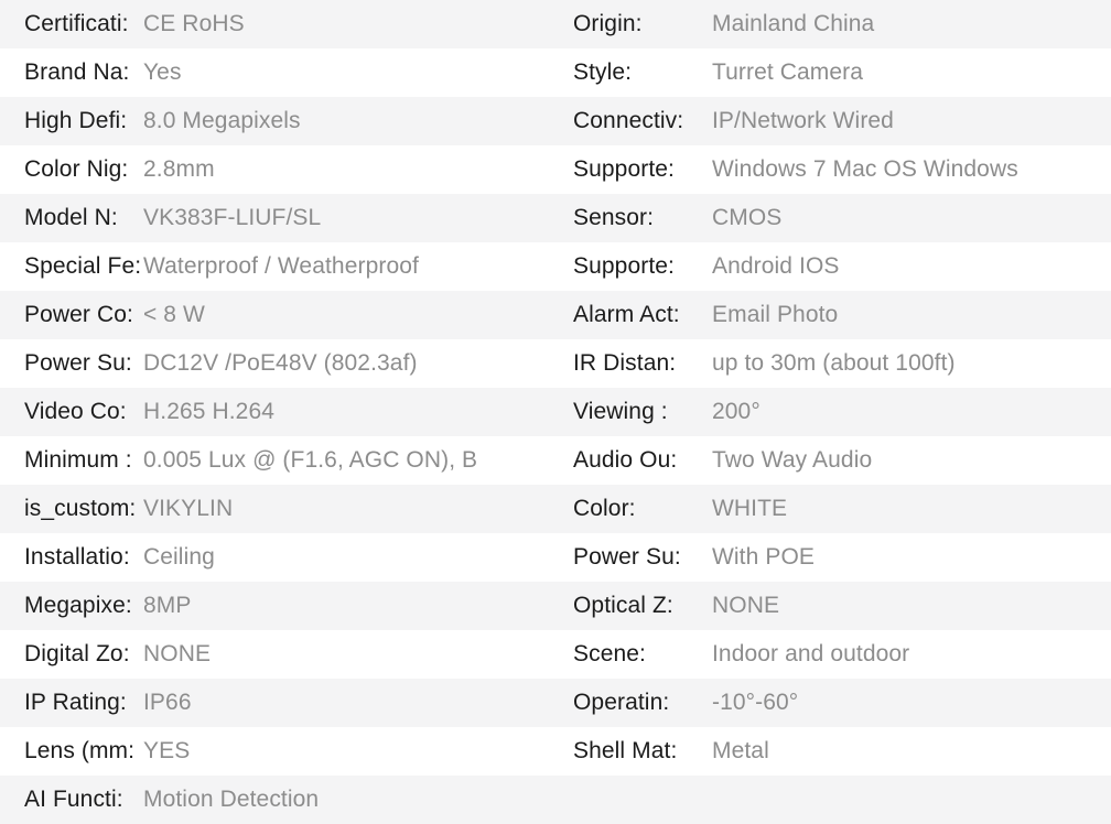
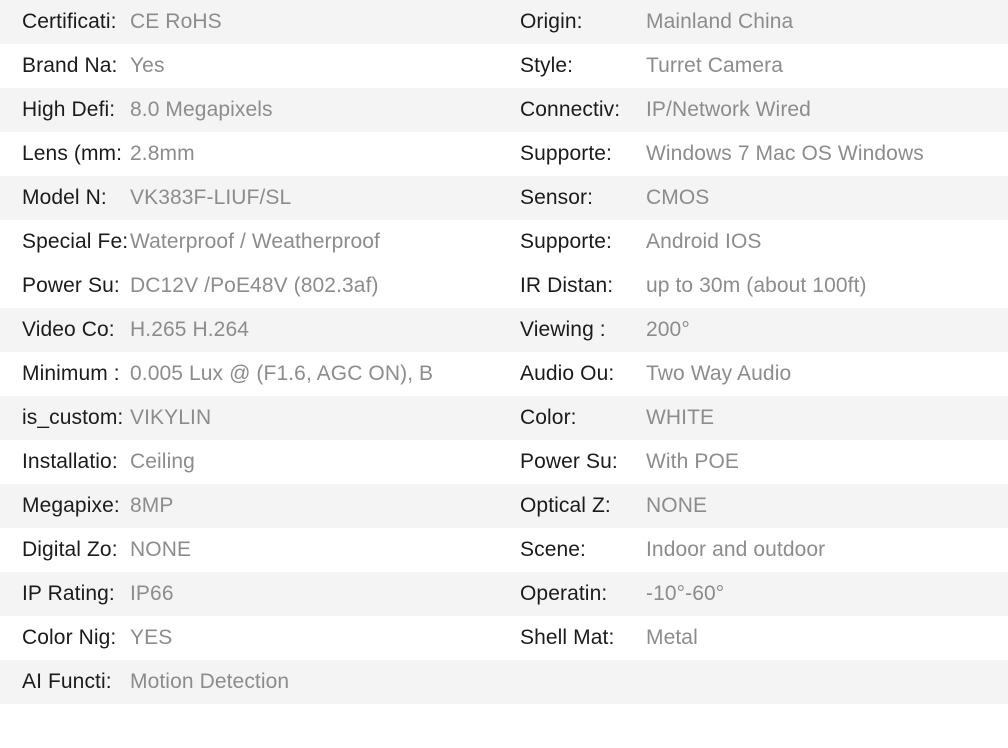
  Certificati:	CE RoHS	Origin:	Mainland China
  Brand Na:	Yes	Style:	Turret Camera
  High Defi:	8.0 Megapixels	Connectiv:	IP/Network Wired
- Color Nig:	2.8mm	Supporte:	Windows 7 Mac OS Windows
+ Lens (mm:	2.8mm	Supporte:	Windows 7 Mac OS Windows
  Model N:	VK383F-LIUF/SL	Sensor:	CMOS
  Special Fe:	Waterproof / Weatherproof	Supporte:	Android IOS
- Power Co:	< 8 W	Alarm Act:	Email Photo
  Power Su:	DC12V /PoE48V (802.3af)	IR Distan:	up to 30m (about 100ft)
  Video Co:	H.265 H.264	Viewing :	200°
  Minimum :	0.005 Lux @ (F1.6, AGC ON), B	Audio Ou:	Two Way Audio
  is_custom:	VIKYLIN	Color:	WHITE
  Installatio:	Ceiling	Power Su:	With POE
  Megapixe:	8MP	Optical Z:	NONE
  Digital Zo:	NONE	Scene:	Indoor and outdoor
  IP Rating:	IP66	Operatin:	-10°-60°
- Lens (mm:	YES	Shell Mat:	Metal
+ Color Nig:	YES	Shell Mat:	Metal
  AI Functi:	Motion Detection
